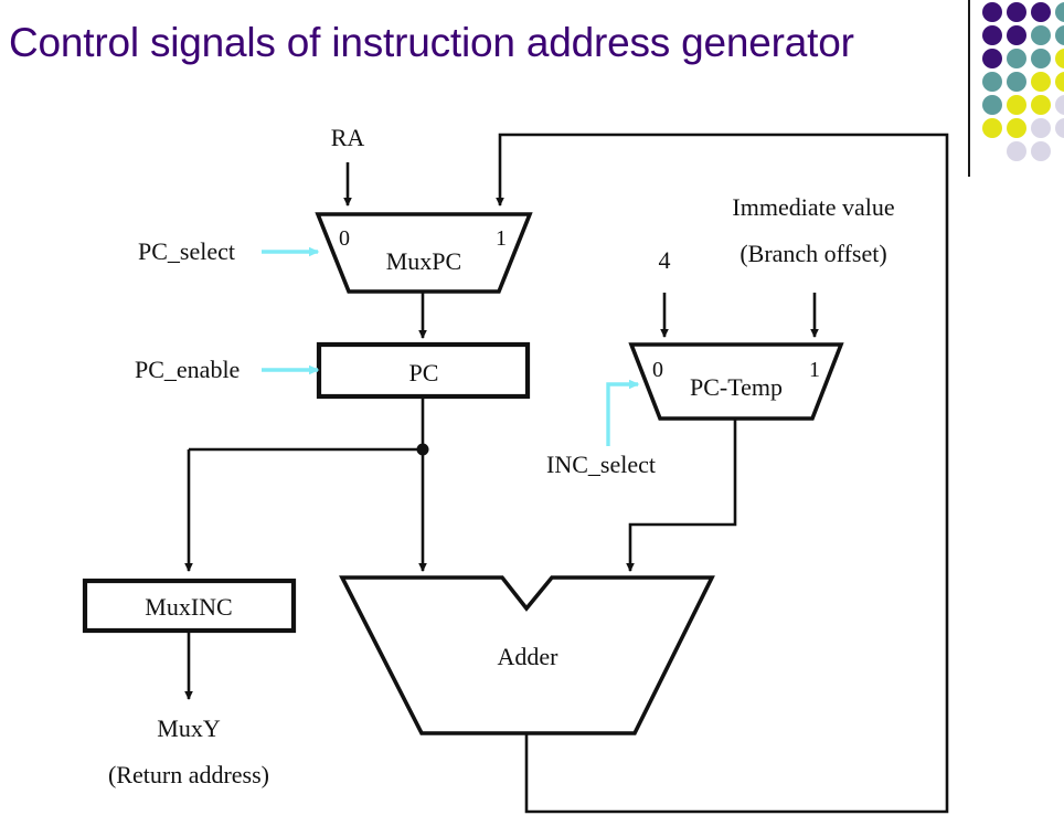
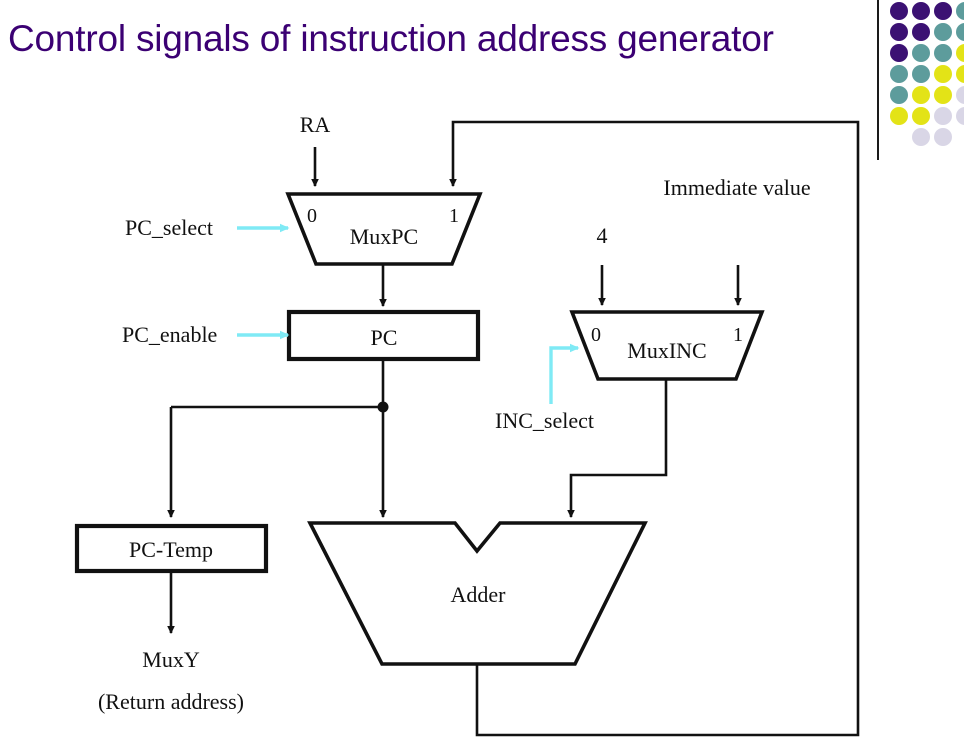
  Control signals of instruction address generator
  RA
  0
  1
  MuxPC
  PC_select
  PC_enable
  PC
  Immediate value
- (Branch offset)
  4
  0
  1
- PC-Temp
+ MuxINC
  INC_select
- MuxINC
+ PC-Temp
  Adder
  MuxY
  (Return address)
